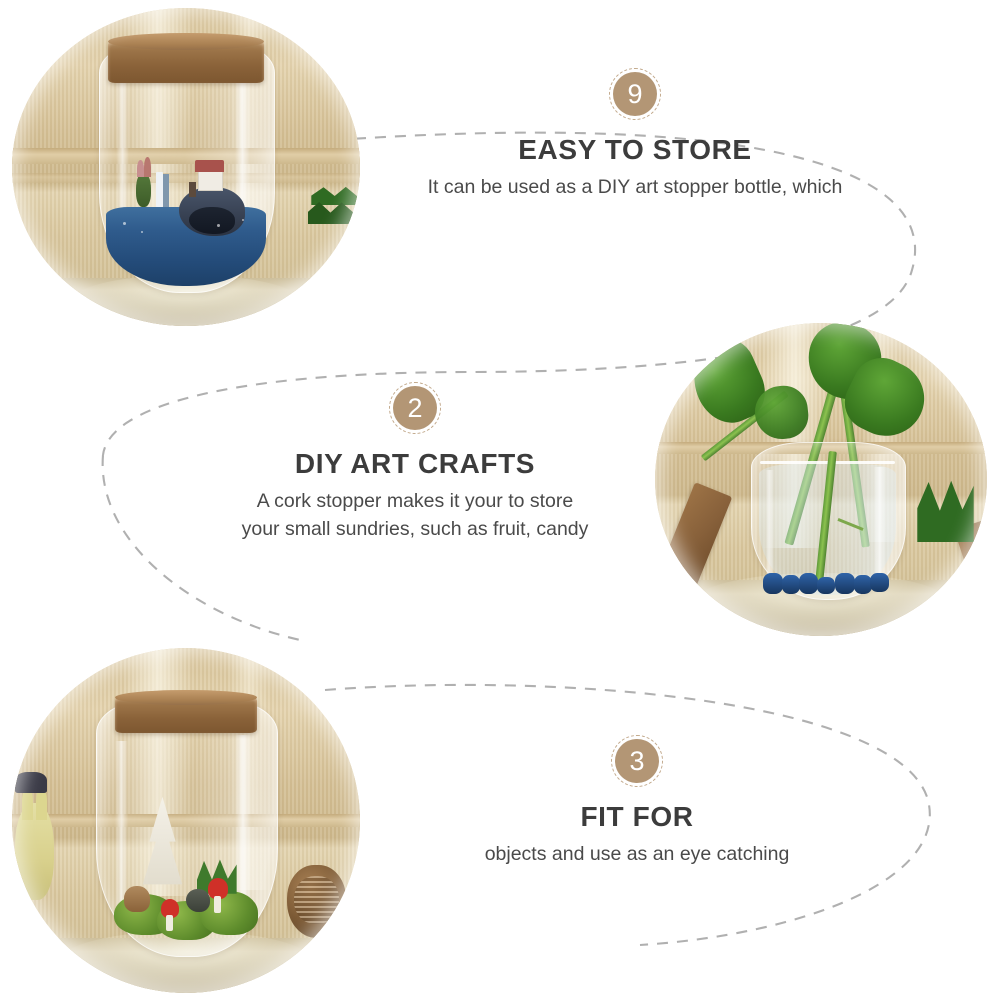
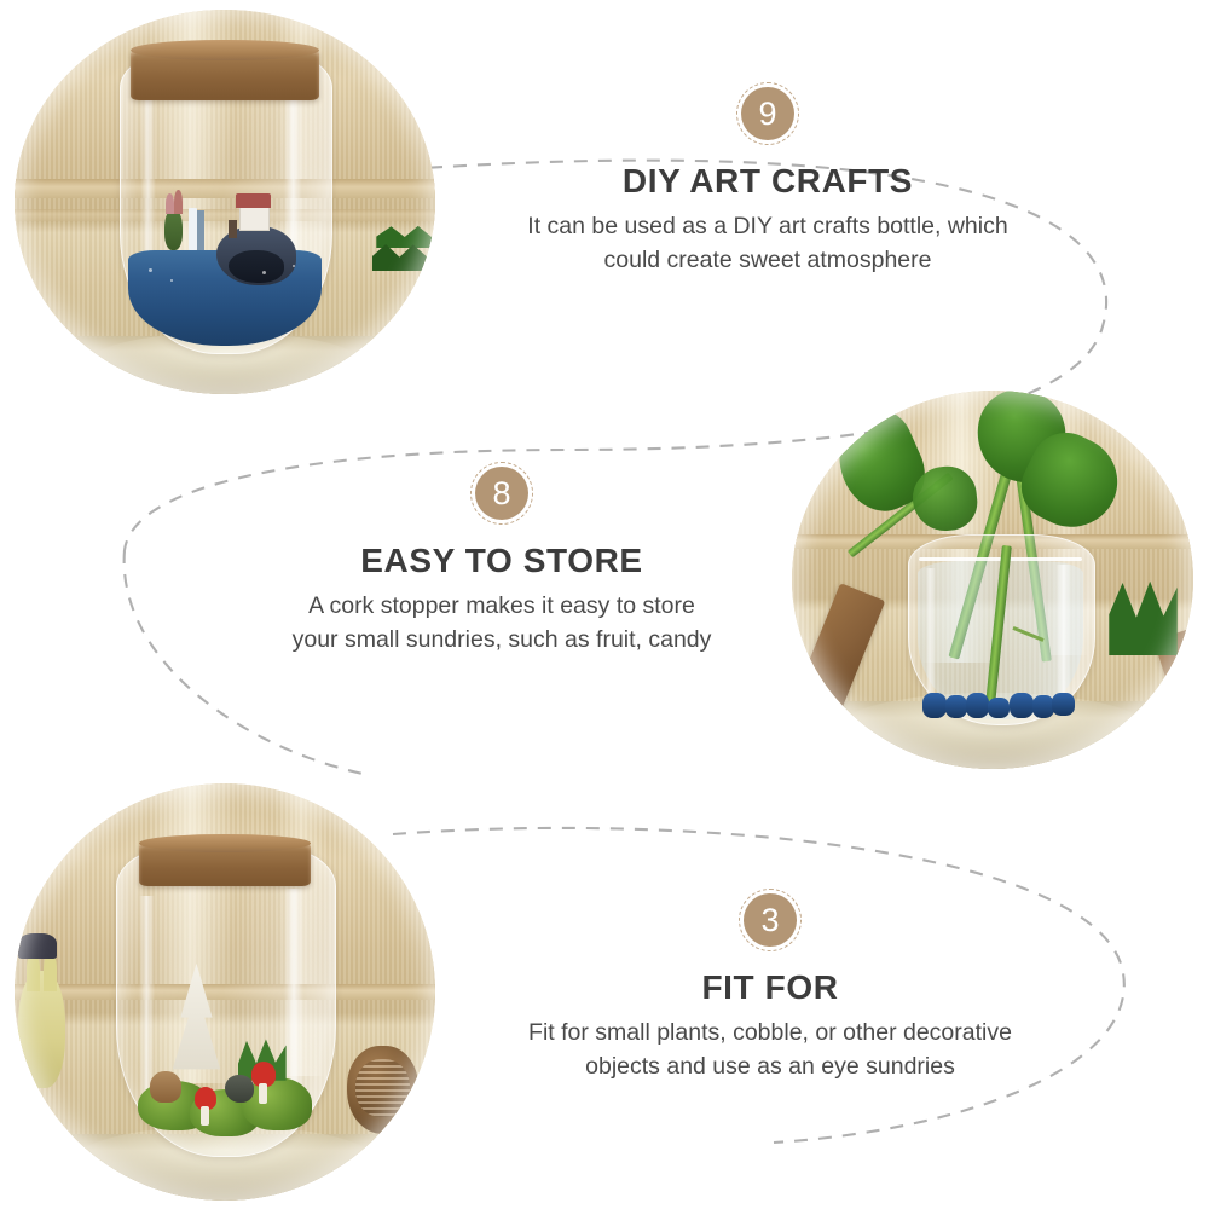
  9
- EASY TO STORE
+ DIY ART CRAFTS
- It can be used as a DIY art stopper bottle, which
+ It can be used as a DIY art crafts bottle, which
+ could create sweet atmosphere
- 2
+ 8
- DIY ART CRAFTS
+ EASY TO STORE
- A cork stopper makes it your to store
+ A cork stopper makes it easy to store
  your small sundries, such as fruit, candy
  3
  FIT FOR
+ Fit for small plants, cobble, or other decorative
- objects and use as an eye catching
+ objects and use as an eye sundries
